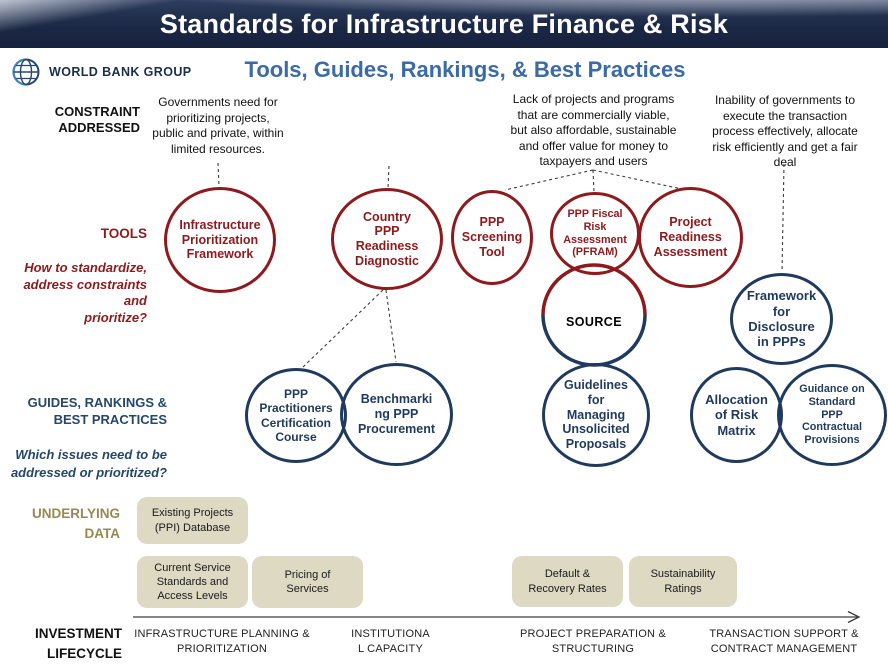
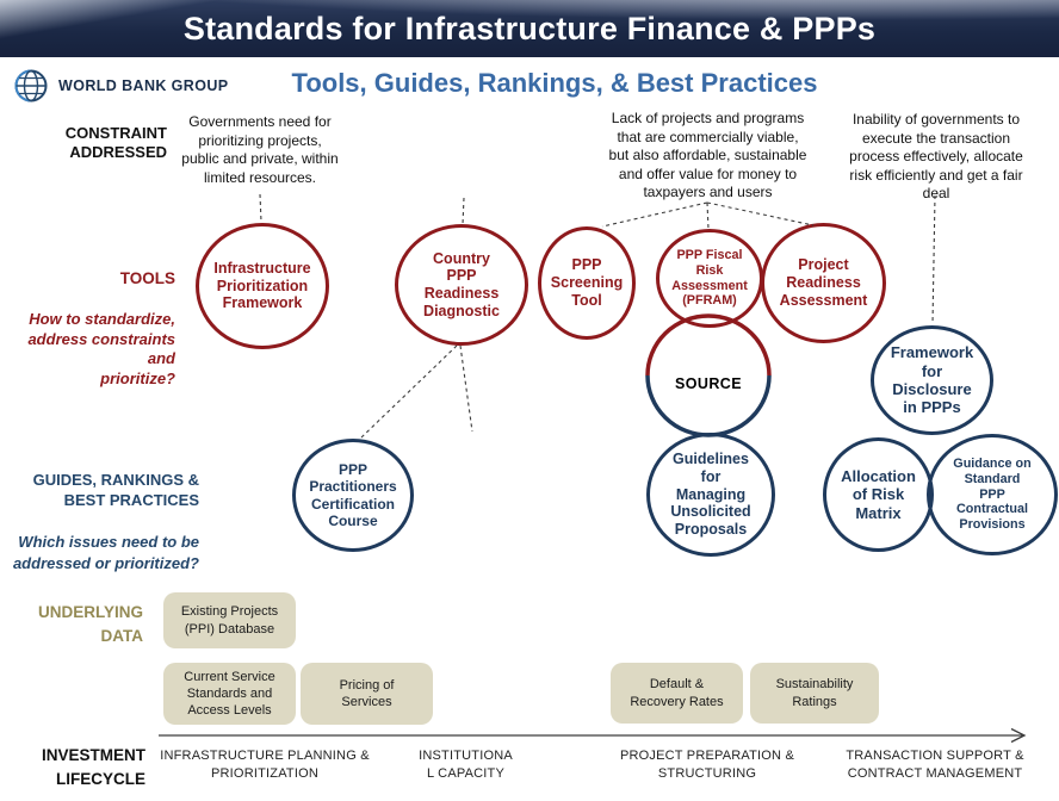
- Standards for Infrastructure Finance & Risk
+ Standards for Infrastructure Finance & PPPs
  WORLD BANK GROUP
  Tools, Guides, Rankings, & Best Practices
  CONSTRAINT
  ADDRESSED
  TOOLS
  How to standardize,
  address constraints and
  prioritize?
  GUIDES, RANKINGS &
  BEST PRACTICES
  Which issues need to be
  addressed or prioritized?
  UNDERLYING
  DATA
  INVESTMENT
  LIFECYCLE
  Governments need for
  prioritizing projects,
  public and private, within
  limited resources.
  Lack of projects and programs
  that are commercially viable,
  but also affordable, sustainable
  and offer value for money to
  taxpayers and users
  Inability of governments to
  execute the transaction
  process effectively, allocate
  risk efficiently and get a fair
  deal
  Infrastructure
  Prioritization
  Framework
  Country
  PPP
  Readiness
  Diagnostic
  PPP
  Screening
  Tool
  PPP Fiscal
  Risk
  Assessment
  (PFRAM)
  Project
  Readiness
  Assessment
  SOURCE
  Framework
  for
  Disclosure
  in PPPs
  PPP
  Practitioners
  Certification
  Course
- Benchmarki
- ng PPP
- Procurement
  Guidelines
  for
  Managing
  Unsolicited
  Proposals
  Allocation
  of Risk
  Matrix
  Guidance on
  Standard
  PPP
  Contractual
  Provisions
  Existing Projects
  (PPI) Database
  Current Service
  Standards and
  Access Levels
  Pricing of
  Services
  Default &
  Recovery Rates
  Sustainability
  Ratings
  INFRASTRUCTURE PLANNING &
  PRIORITIZATION
  INSTITUTIONA
  L CAPACITY
  PROJECT PREPARATION &
  STRUCTURING
  TRANSACTION SUPPORT &
  CONTRACT MANAGEMENT
